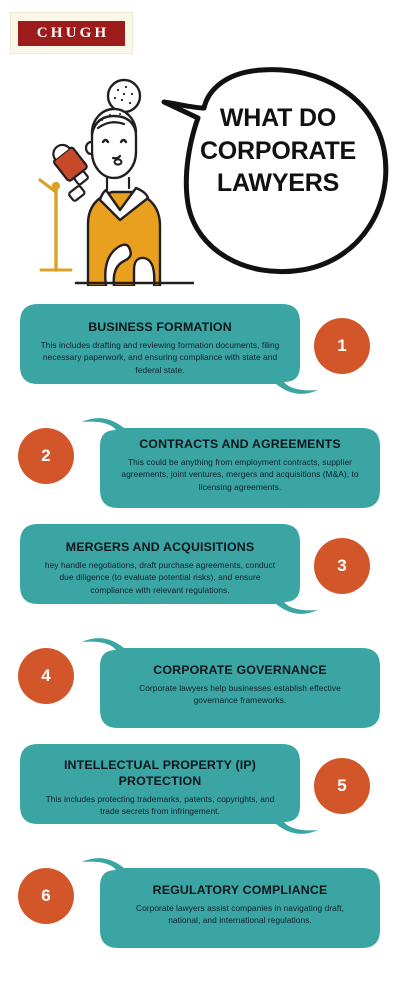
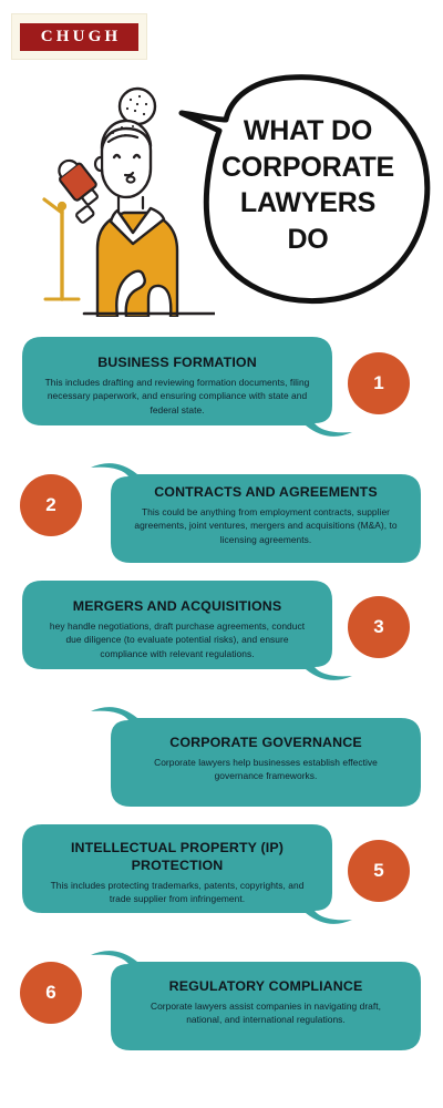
  CHUGH
  WHAT DO
  CORPORATE
  LAWYERS
+ DO
  BUSINESS FORMATION
  This includes drafting and reviewing formation documents, filing necessary paperwork, and ensuring compliance with state and federal state.
  1
  CONTRACTS AND AGREEMENTS
  This could be anything from employment contracts, supplier agreements, joint ventures, mergers and acquisitions (M&A), to licensing agreements.
  2
  MERGERS AND ACQUISITIONS
  hey handle negotiations, draft purchase agreements, conduct due diligence (to evaluate potential risks), and ensure compliance with relevant regulations.
  3
  CORPORATE GOVERNANCE
  Corporate lawyers help businesses establish effective governance frameworks.
- 4
  INTELLECTUAL PROPERTY (IP) PROTECTION
- This includes protecting trademarks, patents, copyrights, and trade secrets from infringement.
+ This includes protecting trademarks, patents, copyrights, and trade supplier from infringement.
  5
  REGULATORY COMPLIANCE
  Corporate lawyers assist companies in navigating draft, national, and international regulations.
  6
